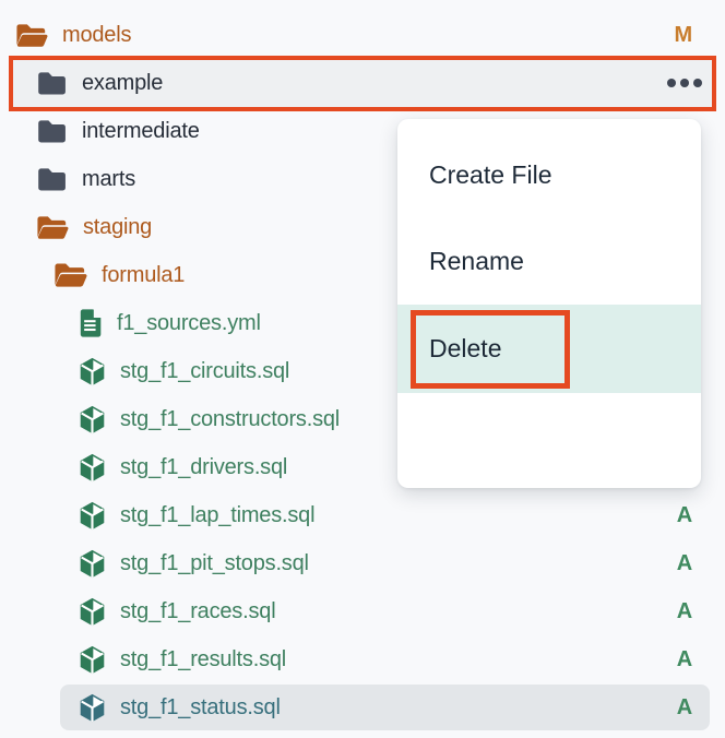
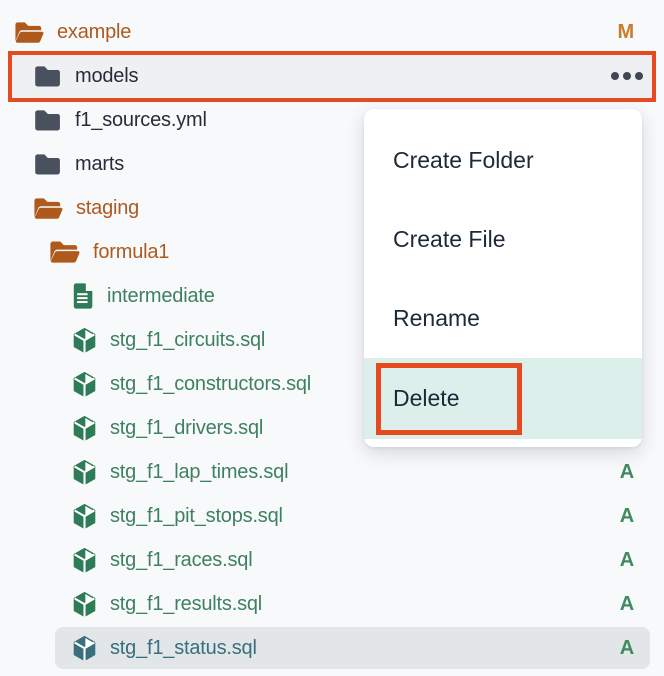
- models
+ example
  M
- example
+ models
- intermediate
+ f1_sources.yml
  marts
  staging
  formula1
- f1_sources.yml
+ intermediate
  stg_f1_circuits.sql
  stg_f1_constructors.sql
  stg_f1_drivers.sql
  stg_f1_lap_times.sql
  A
  stg_f1_pit_stops.sql
  A
  stg_f1_races.sql
  A
  stg_f1_results.sql
  A
  stg_f1_status.sql
  A
+ Create Folder
  Create File
  Rename
  Delete
